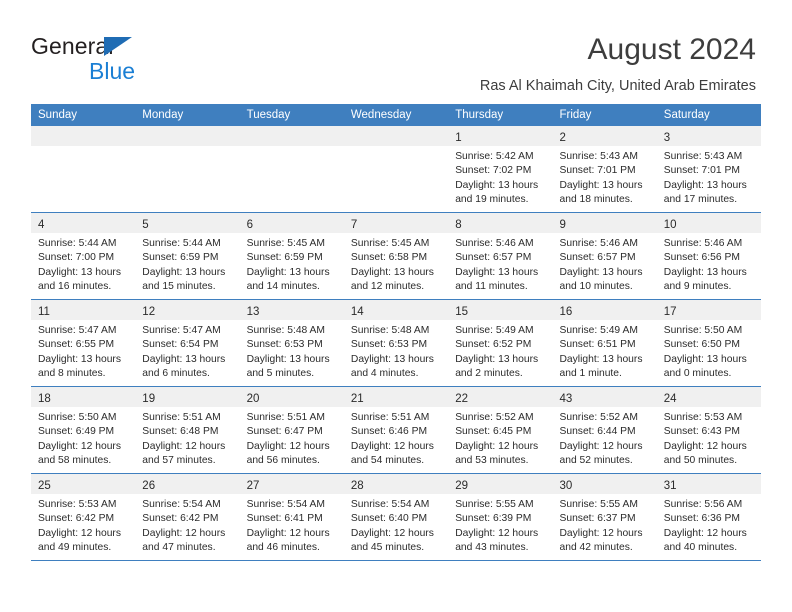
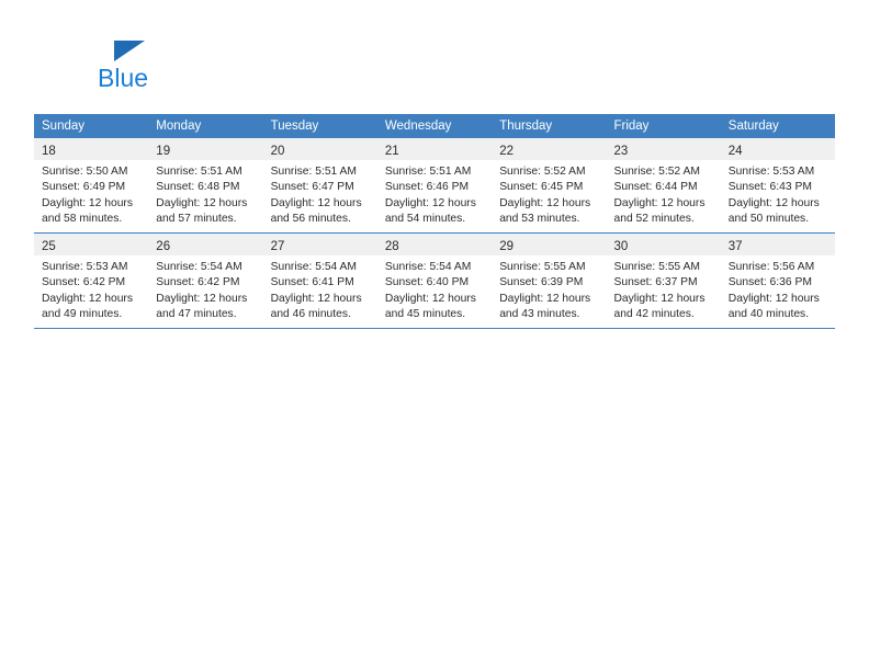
- General
  Blue
- August 2024
- Ras Al Khaimah City, United Arab Emirates
  Sunday	Monday	Tuesday	Wednesday	Thursday	Friday	Saturday
- 				1Sunrise: 5:42 AMSunset: 7:02 PMDaylight: 13 hoursand 19 minutes.	2Sunrise: 5:43 AMSunset: 7:01 PMDaylight: 13 hoursand 18 minutes.	3Sunrise: 5:43 AMSunset: 7:01 PMDaylight: 13 hoursand 17 minutes.
- 4Sunrise: 5:44 AMSunset: 7:00 PMDaylight: 13 hoursand 16 minutes.	5Sunrise: 5:44 AMSunset: 6:59 PMDaylight: 13 hoursand 15 minutes.	6Sunrise: 5:45 AMSunset: 6:59 PMDaylight: 13 hoursand 14 minutes.	7Sunrise: 5:45 AMSunset: 6:58 PMDaylight: 13 hoursand 12 minutes.	8Sunrise: 5:46 AMSunset: 6:57 PMDaylight: 13 hoursand 11 minutes.	9Sunrise: 5:46 AMSunset: 6:57 PMDaylight: 13 hoursand 10 minutes.	10Sunrise: 5:46 AMSunset: 6:56 PMDaylight: 13 hoursand 9 minutes.
- 11Sunrise: 5:47 AMSunset: 6:55 PMDaylight: 13 hoursand 8 minutes.	12Sunrise: 5:47 AMSunset: 6:54 PMDaylight: 13 hoursand 6 minutes.	13Sunrise: 5:48 AMSunset: 6:53 PMDaylight: 13 hoursand 5 minutes.	14Sunrise: 5:48 AMSunset: 6:53 PMDaylight: 13 hoursand 4 minutes.	15Sunrise: 5:49 AMSunset: 6:52 PMDaylight: 13 hoursand 2 minutes.	16Sunrise: 5:49 AMSunset: 6:51 PMDaylight: 13 hoursand 1 minute.	17Sunrise: 5:50 AMSunset: 6:50 PMDaylight: 13 hoursand 0 minutes.
- 18Sunrise: 5:50 AMSunset: 6:49 PMDaylight: 12 hoursand 58 minutes.	19Sunrise: 5:51 AMSunset: 6:48 PMDaylight: 12 hoursand 57 minutes.	20Sunrise: 5:51 AMSunset: 6:47 PMDaylight: 12 hoursand 56 minutes.	21Sunrise: 5:51 AMSunset: 6:46 PMDaylight: 12 hoursand 54 minutes.	22Sunrise: 5:52 AMSunset: 6:45 PMDaylight: 12 hoursand 53 minutes.	43Sunrise: 5:52 AMSunset: 6:44 PMDaylight: 12 hoursand 52 minutes.	24Sunrise: 5:53 AMSunset: 6:43 PMDaylight: 12 hoursand 50 minutes.
+ 18Sunrise: 5:50 AMSunset: 6:49 PMDaylight: 12 hoursand 58 minutes.	19Sunrise: 5:51 AMSunset: 6:48 PMDaylight: 12 hoursand 57 minutes.	20Sunrise: 5:51 AMSunset: 6:47 PMDaylight: 12 hoursand 56 minutes.	21Sunrise: 5:51 AMSunset: 6:46 PMDaylight: 12 hoursand 54 minutes.	22Sunrise: 5:52 AMSunset: 6:45 PMDaylight: 12 hoursand 53 minutes.	23Sunrise: 5:52 AMSunset: 6:44 PMDaylight: 12 hoursand 52 minutes.	24Sunrise: 5:53 AMSunset: 6:43 PMDaylight: 12 hoursand 50 minutes.
- 25Sunrise: 5:53 AMSunset: 6:42 PMDaylight: 12 hoursand 49 minutes.	26Sunrise: 5:54 AMSunset: 6:42 PMDaylight: 12 hoursand 47 minutes.	27Sunrise: 5:54 AMSunset: 6:41 PMDaylight: 12 hoursand 46 minutes.	28Sunrise: 5:54 AMSunset: 6:40 PMDaylight: 12 hoursand 45 minutes.	29Sunrise: 5:55 AMSunset: 6:39 PMDaylight: 12 hoursand 43 minutes.	30Sunrise: 5:55 AMSunset: 6:37 PMDaylight: 12 hoursand 42 minutes.	31Sunrise: 5:56 AMSunset: 6:36 PMDaylight: 12 hoursand 40 minutes.
+ 25Sunrise: 5:53 AMSunset: 6:42 PMDaylight: 12 hoursand 49 minutes.	26Sunrise: 5:54 AMSunset: 6:42 PMDaylight: 12 hoursand 47 minutes.	27Sunrise: 5:54 AMSunset: 6:41 PMDaylight: 12 hoursand 46 minutes.	28Sunrise: 5:54 AMSunset: 6:40 PMDaylight: 12 hoursand 45 minutes.	29Sunrise: 5:55 AMSunset: 6:39 PMDaylight: 12 hoursand 43 minutes.	30Sunrise: 5:55 AMSunset: 6:37 PMDaylight: 12 hoursand 42 minutes.	37Sunrise: 5:56 AMSunset: 6:36 PMDaylight: 12 hoursand 40 minutes.
